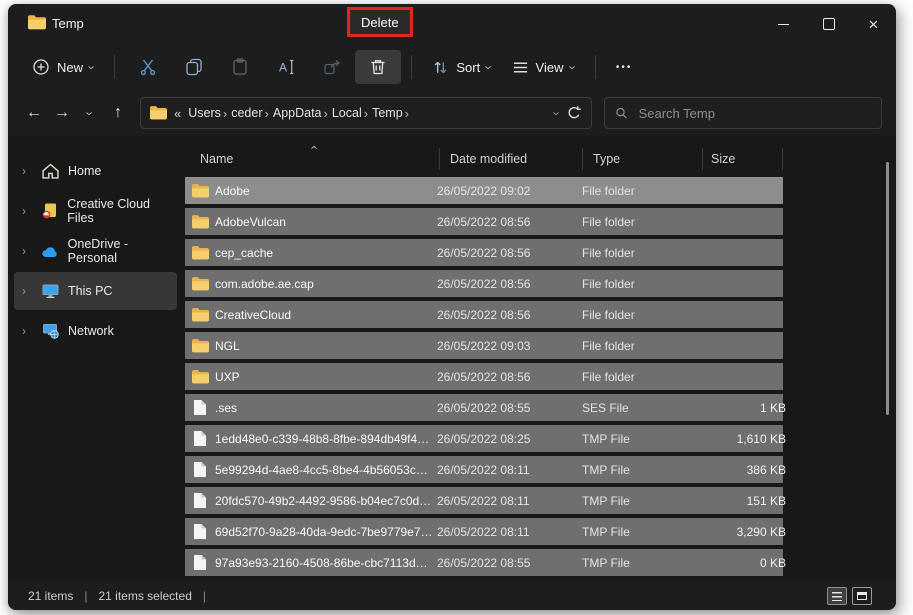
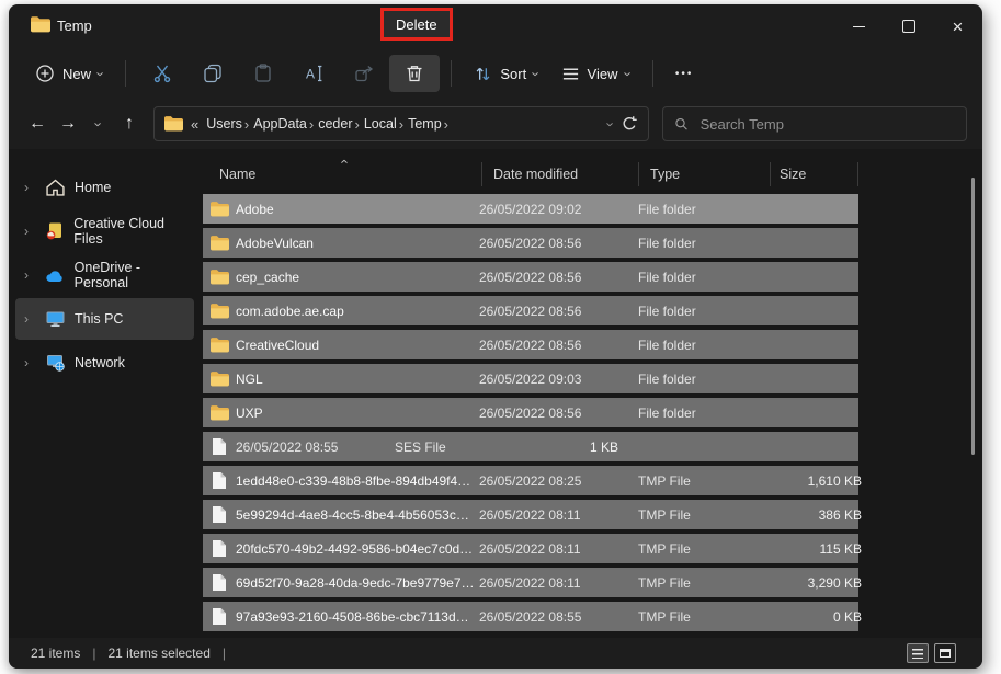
  Temp
  Delete
  ×
  New
  A
  Sort
  View
  •••
  ←
  →
  ↑
  «
  Users
  ›
- ceder
+ AppData
  ›
- AppData
+ ceder
  ›
  Local
  ›
  Temp
  ›
  Search Temp
  ›
  Home
  ›
  Creative Cloud Files
  ›
  OneDrive - Personal
  ›
  This PC
  ›
  Network
  Name
  Date modified
  Type
  Size
  Adobe
  26/05/2022 09:02
  File folder
  AdobeVulcan
  26/05/2022 08:56
  File folder
  cep_cache
  26/05/2022 08:56
  File folder
  com.adobe.ae.cap
  26/05/2022 08:56
  File folder
  CreativeCloud
  26/05/2022 08:56
  File folder
  NGL
  26/05/2022 09:03
  File folder
  UXP
  26/05/2022 08:56
  File folder
- .ses
  26/05/2022 08:55
  SES File
  1 KB
  1edd48e0-c339-48b8-8fbe-894db49f4ee6
  26/05/2022 08:25
  TMP File
  1,610 KB
  5e99294d-4ae8-4cc5-8be4-4b56053cbad
  26/05/2022 08:11
  TMP File
  386 KB
  20fdc570-49b2-4492-9586-b04ec7c0d492
  26/05/2022 08:11
  TMP File
- 151 KB
+ 115 KB
  69d52f70-9a28-40da-9edc-7be9779e7fe4
  26/05/2022 08:11
  TMP File
  3,290 KB
  97a93e93-2160-4508-86be-cbc7113dc05
  26/05/2022 08:55
  TMP File
  0 KB
  21 items
  |
  21 items selected
  |
